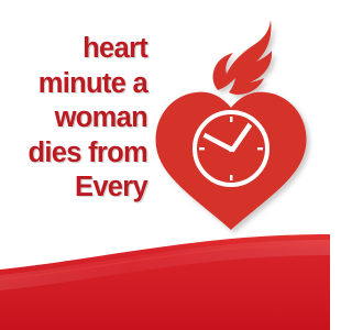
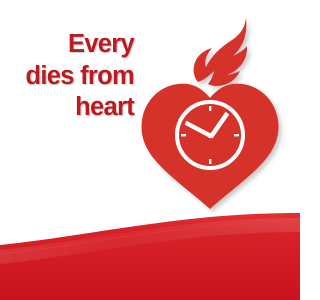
- heart
+ Every
- minute a
- woman
  dies from
- Every
+ heart
